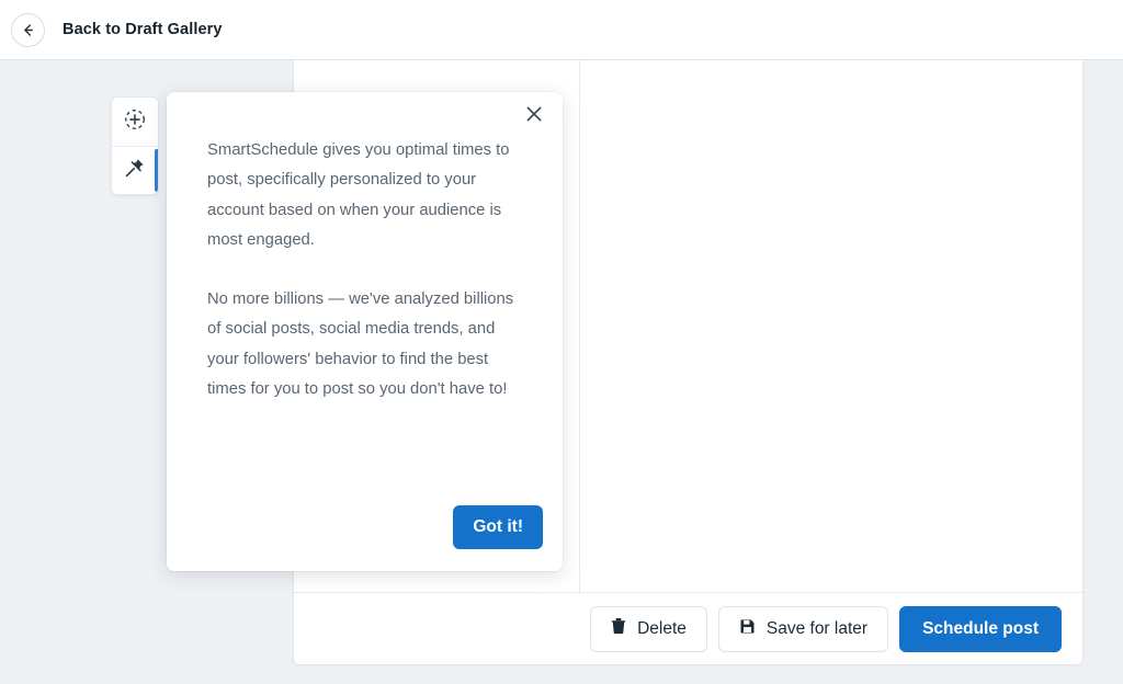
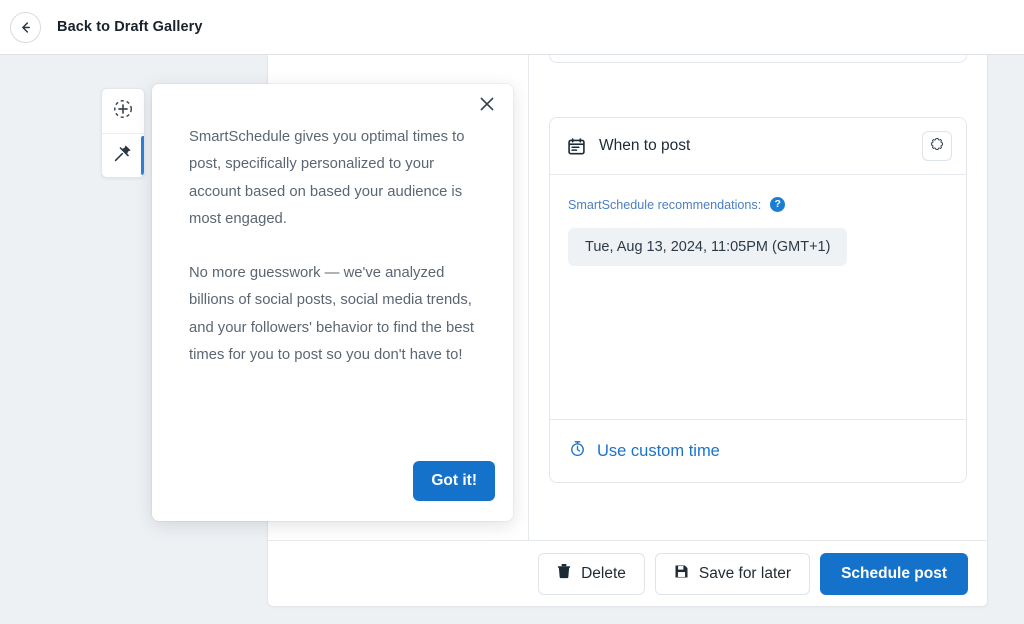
  Back to Draft Gallery
+ When to post
+ SmartSchedule recommendations:
+ ?
+ Tue, Aug 13, 2024, 11:05PM (GMT+1)
+ Use custom time
  Delete
  Save for later
  Schedule post
- SmartSchedule gives you optimal times to post, specifically personalized to your account based on when your audience is most engaged.
+ SmartSchedule gives you optimal times to post, specifically personalized to your account based on based your audience is most engaged.
- No more billions — we've analyzed billions of social posts, social media trends, and your followers' behavior to find the best times for you to post so you don't have to!
+ No more guesswork — we've analyzed billions of social posts, social media trends, and your followers' behavior to find the best times for you to post so you don't have to!
  Got it!
